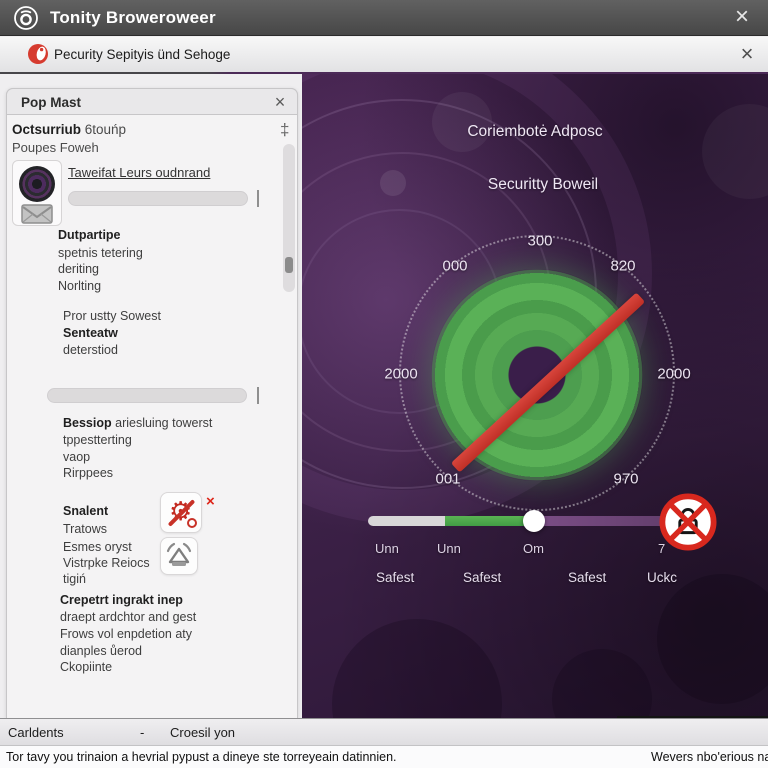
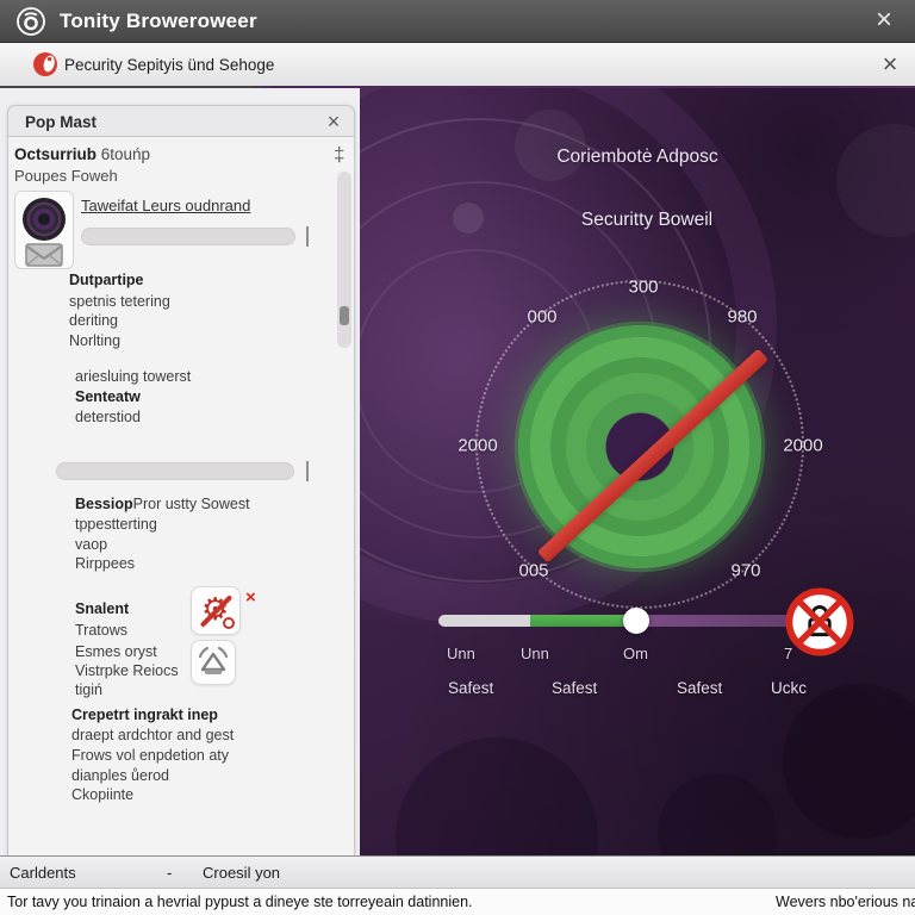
  Tonity Broweroweer
  ×
  Pecurity Sepityis ünd Sehoge
  ×
  Pop Mast
  ×
  Octsurriub 6touńp
  Poupes Foweh
  ‡
  Taweifat Leurs oudnrand
  Dutpartipe
  spetnis tetering
  deriting
  Norlting
- Pror ustty Sowest
+ ariesluing towerst
  Senteatw
  deterstiod
- Bessiop ariesluing towerst
+ BessiopPror ustty Sowest
  tppestterting
  vaop
  Rirppees
  Snalent
  Tratows
  Esmes oryst
  Vistrpke Reiocs
  tigiń
  ×
  Crepetrt ingrakt inep
  draept ardchtor and gest
  Frows vol enpdetion aty
  dianples ůerod
  Ckopiinte
  Coriembotė Adposc
  Securitty Boweil
  300
  000
- 820
+ 980
  2000
  2000
- 001
+ 005
  970
  Unn
  Unn
  Om
  7
  Safest
  Safest
  Safest
  Uckc
  Carldents
  -
  Croesil yon
  Tor tavy you trinaion a hevrial pypust a dineye ste torreyeain datinnien.
  Wevers nbo'erious n
